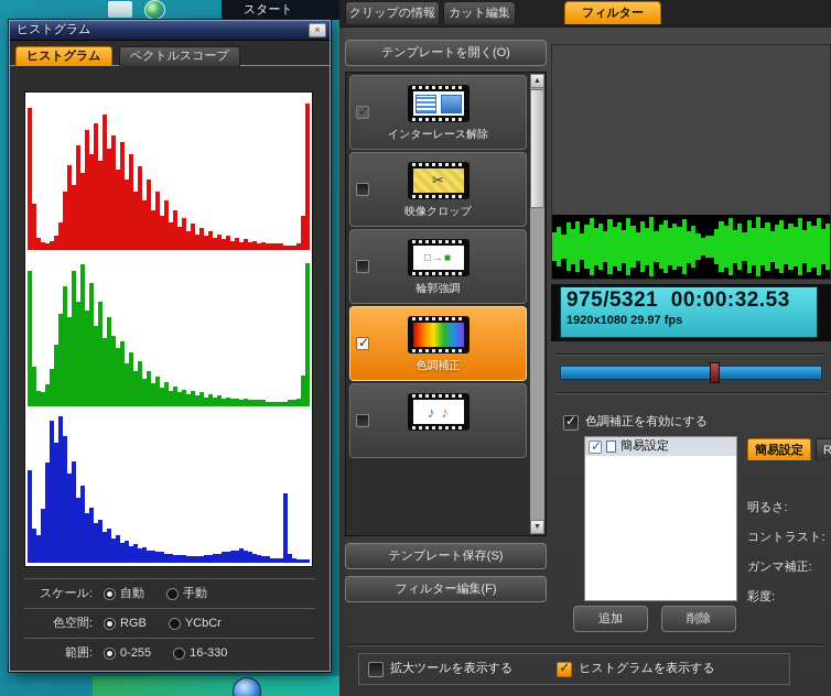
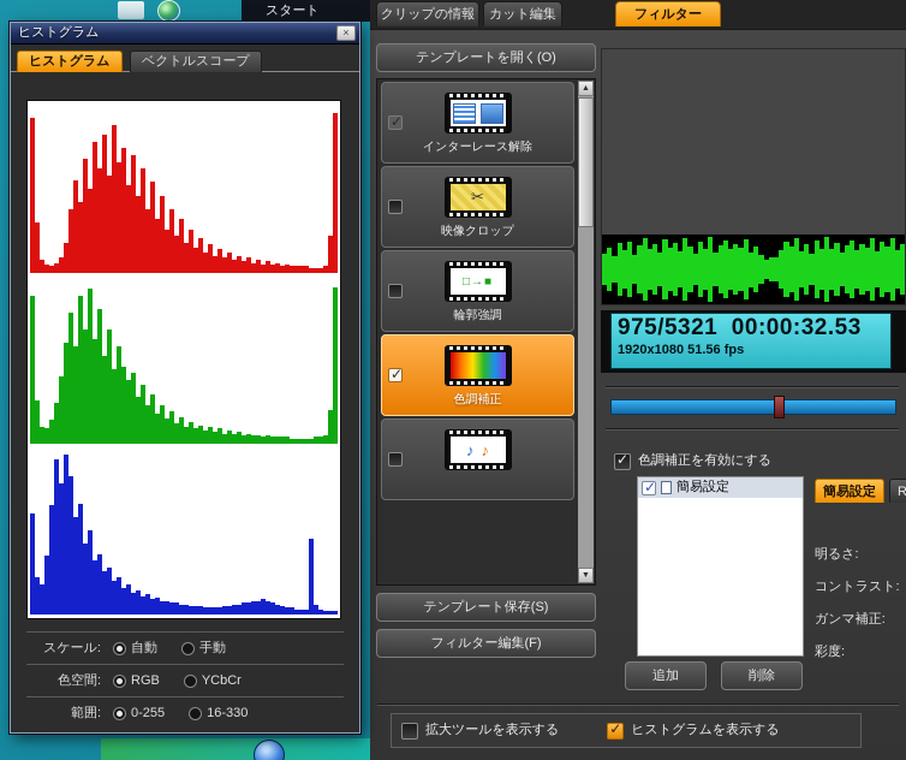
  スタート
  クリップの情報
  カット編集
  フィルター
  テンプレートを開く(O)
  インターレース解除
  映像クロップ
  輪郭強調
  色調補正
  テンプレート保存(S)
  フィルター編集(F)
  975/5321 00:00:32.53
- 1920x1080 29.97 fps
+ 1920x1080 51.56 fps
  色調補正を有効にする
  簡易設定
  簡易設定
  R
  明るさ:
  コントラスト:
  ガンマ補正:
  彩度:
  追加
  削除
  拡大ツールを表示する
  ヒストグラムを表示する
  ヒストグラム
  ×
  ヒストグラム ベクトルスコープ
  スケール:
  自動
  手動
  色空間:
  RGB
  YCbCr
  範囲:
  0-255
  16-330
